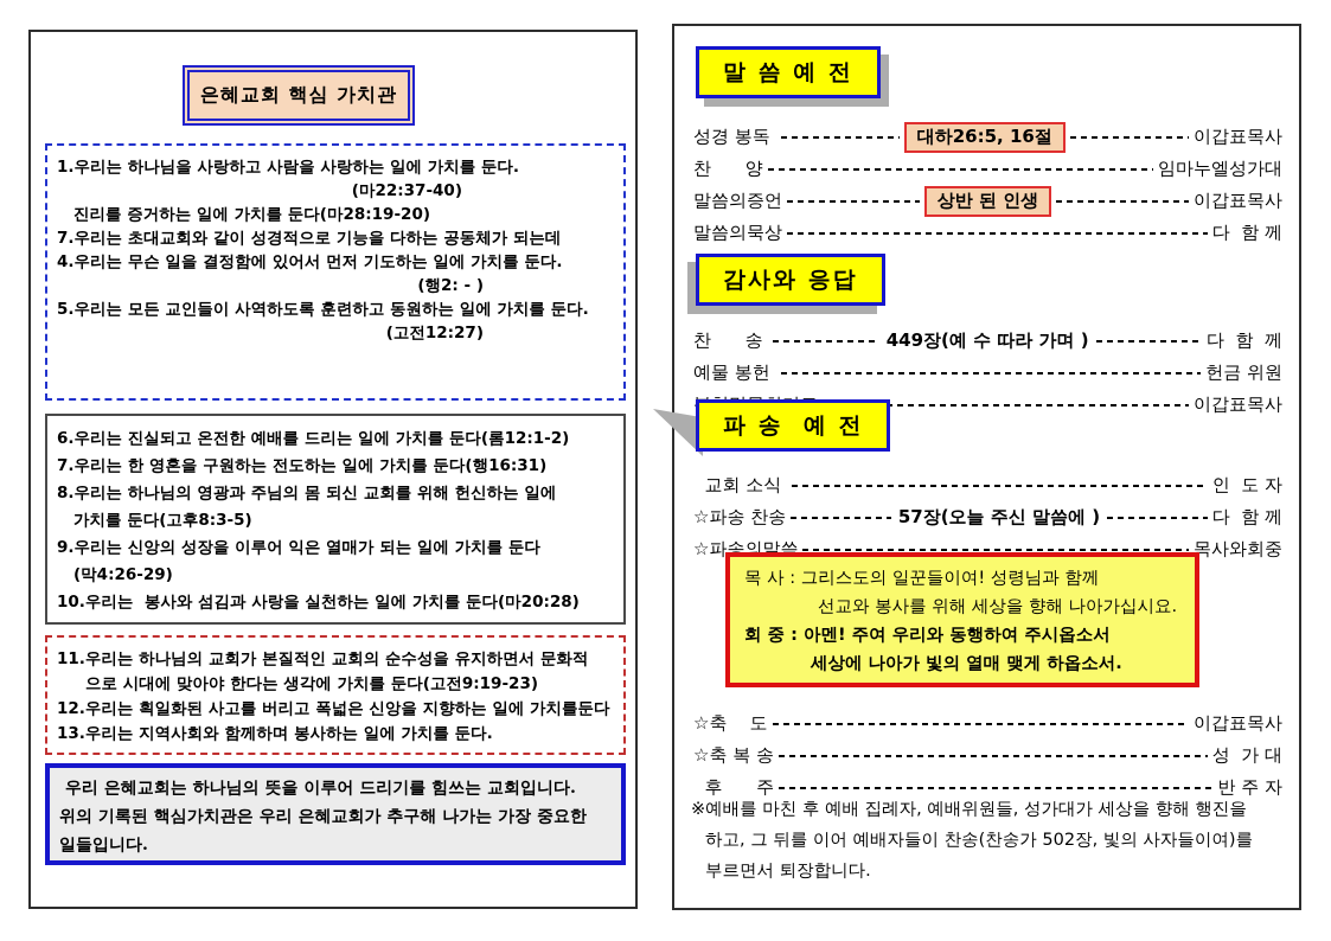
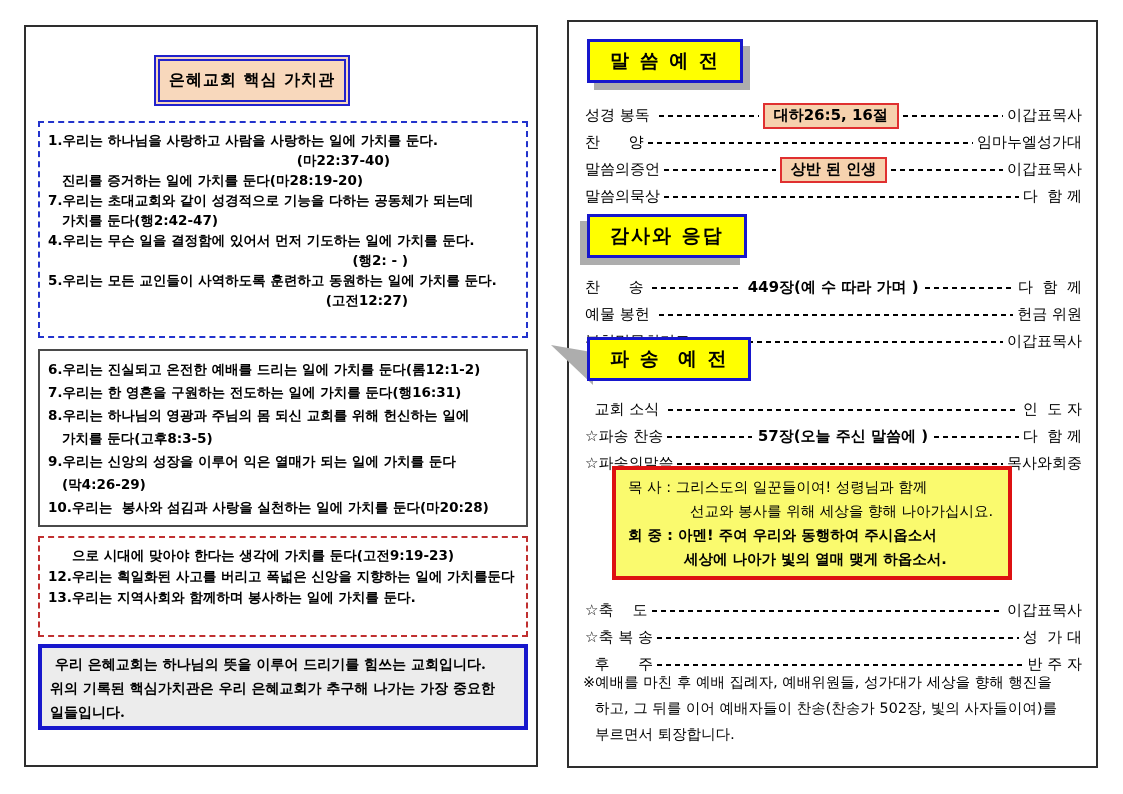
  은혜교회 핵심 가치관
  1.우리는 하나님을 사랑하고 사람을 사랑하는 일에 가치를 둔다.
  (마22:37-40)
  진리를 증거하는 일에 가치를 둔다(마28:19-20)
  7.우리는 초대교회와 같이 성경적으로 기능을 다하는 공동체가 되는데
+ 가치를 둔다(행2:42-47)
  4.우리는 무슨 일을 결정함에 있어서 먼저 기도하는 일에 가치를 둔다.
  (행2: - )
  5.우리는 모든 교인들이 사역하도록 훈련하고 동원하는 일에 가치를 둔다.
  (고전12:27)
  6.우리는 진실되고 온전한 예배를 드리는 일에 가치를 둔다(롬12:1-2)
  7.우리는 한 영혼을 구원하는 전도하는 일에 가치를 둔다(행16:31)
  8.우리는 하나님의 영광과 주님의 몸 되신 교회를 위해 헌신하는 일에
  가치를 둔다(고후8:3-5)
  9.우리는 신앙의 성장을 이루어 익은 열매가 되는 일에 가치를 둔다
  (막4:26-29)
  10.우리는 봉사와 섬김과 사랑을 실천하는 일에 가치를 둔다(마20:28)
- 11.우리는 하나님의 교회가 본질적인 교회의 순수성을 유지하면서 문화적
  으로 시대에 맞아야 한다는 생각에 가치를 둔다(고전9:19-23)
  12.우리는 획일화된 사고를 버리고 폭넓은 신앙을 지향하는 일에 가치를둔다
  13.우리는 지역사회와 함께하며 봉사하는 일에 가치를 둔다.
  우리 은혜교회는 하나님의 뜻을 이루어 드리기를 힘쓰는 교회입니다.
  위의 기록된 핵심가치관은 우리 은혜교회가 추구해 나가는 가장 중요한
  일들입니다.
  말 씀 예 전
  성경 봉독
  대하26:5, 16절
  이갑표목사
  찬 양
  임마누엘성가대
  말씀의증언
  상반 된 인생
  이갑표목사
  말씀의묵상
  다 함 께
  감사와 응답
  찬 송
  449장(예 수 따라 가며 )
  다 함 께
  예물 봉헌
  헌금 위원
  이갑표목사
  파 송 예 전
  교회 소식
  인 도 자
  ☆파송 찬송
  57장(오늘 주신 말씀에 )
  다 함 께
  ☆파송의말씀
  목사와회중
  목 사 : 그리스도의 일꾼들이여! 성령님과 함께
  선교와 봉사를 위해 세상을 향해 나아가십시요.
  회 중 : 아멘! 주여 우리와 동행하여 주시옵소서
  세상에 나아가 빛의 열매 맺게 하옵소서.
  ☆축 도
  이갑표목사
  ☆축 복 송
  성 가 대
  후 주
  반 주 자
  ※예배를 마친 후 예배 집례자, 예배위원들, 성가대가 세상을 향해 행진을
  하고, 그 뒤를 이어 예배자들이 찬송(찬송가 502장, 빛의 사자들이여)를
  부르면서 퇴장합니다.
